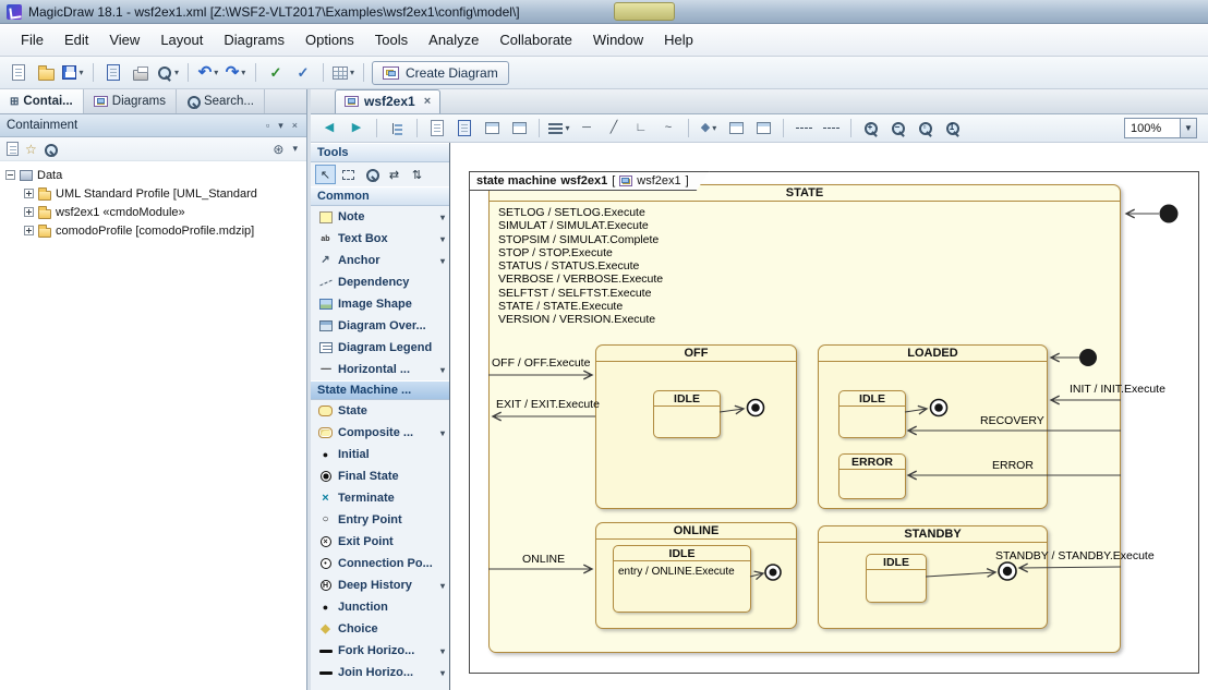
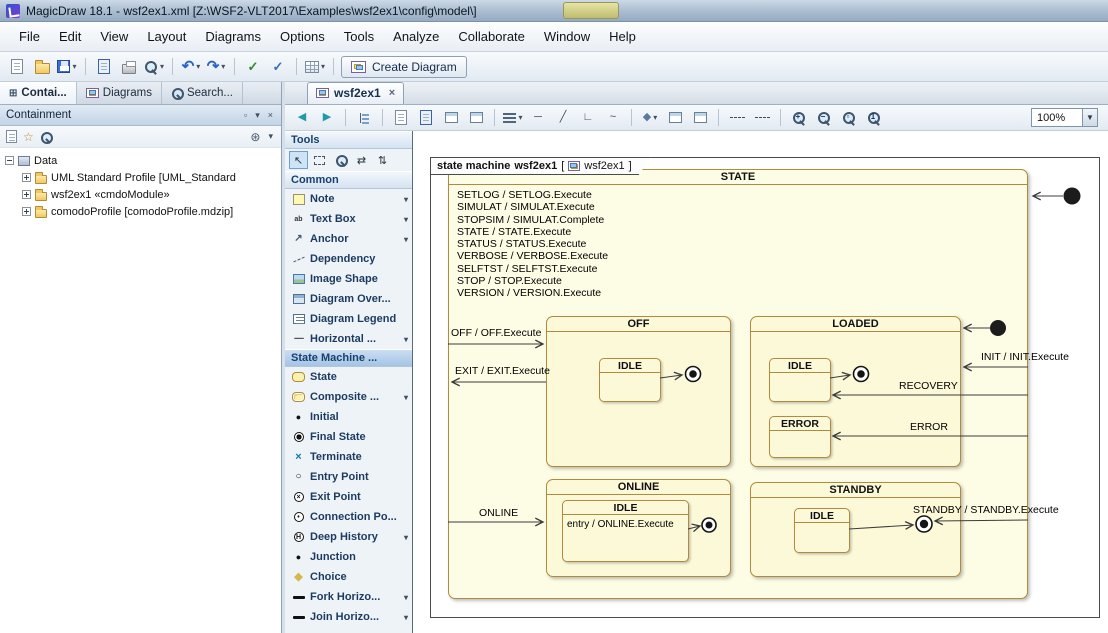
  MagicDraw 18.1 - wsf2ex1.xml [Z:\WSF2-VLT2017\Examples\wsf2ex1\config\model\]
  File
  Edit
  View
  Layout
  Diagrams
  Options
  Tools
  Analyze
  Collaborate
  Window
  Help
  ↶
  ↷
  ✓
  ✓
  Create Diagram
  ⊞
  Contai...
  Diagrams
  Search...
  Containment
  ▫
  ▾
  ×
  ☆
  ⊛
  ▾
  Data
  UML Standard Profile [UML_Standard
  wsf2ex1 «cmdoModule»
  comodoProfile [comodoProfile.mdzip]
  wsf2ex1
  ×
  ◀
  ▶
  ─
  ╱
  ∟
  ~
  ◆
  +
  −
  ▫
  1
  100%
  ▼
  Tools
  ↖
  ⇄
  ⇅
  Common
  Note
  Text Box
  ↗
  Anchor
  Dependency
  Image Shape
  Diagram Over...
  Diagram Legend
  ----
  Horizontal ...
  State Machine ...
  State
  Composite ...
  ●
  Initial
  Final State
  ×
  Terminate
  ○
  Entry Point
  Exit Point
  Connection Po...
  Deep History
  ●
  Junction
  ◆
  Choice
  Fork Horizo...
  Join Horizo...
  state machine
  wsf2ex1
  [
  wsf2ex1
  ]
  STATE
  SETLOG / SETLOG.Execute
  SIMULAT / SIMULAT.Execute
  STOPSIM / SIMULAT.Complete
- STOP / STOP.Execute
+ STATE / STATE.Execute
  STATUS / STATUS.Execute
  VERBOSE / VERBOSE.Execute
  SELFTST / SELFTST.Execute
- STATE / STATE.Execute
+ STOP / STOP.Execute
  VERSION / VERSION.Execute
  OFF
  IDLE
  LOADED
  IDLE
  ERROR
  ONLINE
  IDLE
  entry / ONLINE.Execute
  STANDBY
  IDLE
  OFF / OFF.Execute
  EXIT / EXIT.Execute
  ONLINE
  INIT / INIT.Execute
  RECOVERY
  ERROR
  STANDBY / STANDBY.Execute
